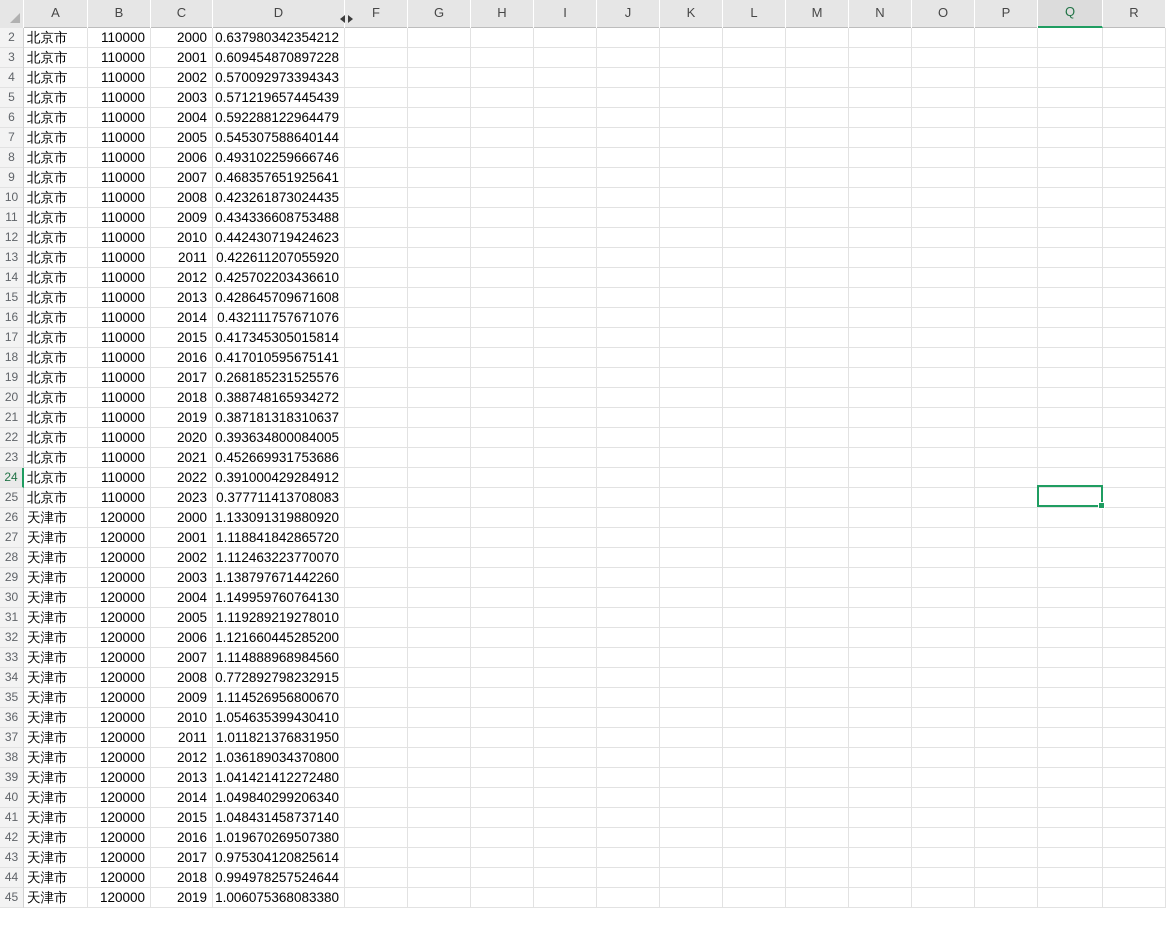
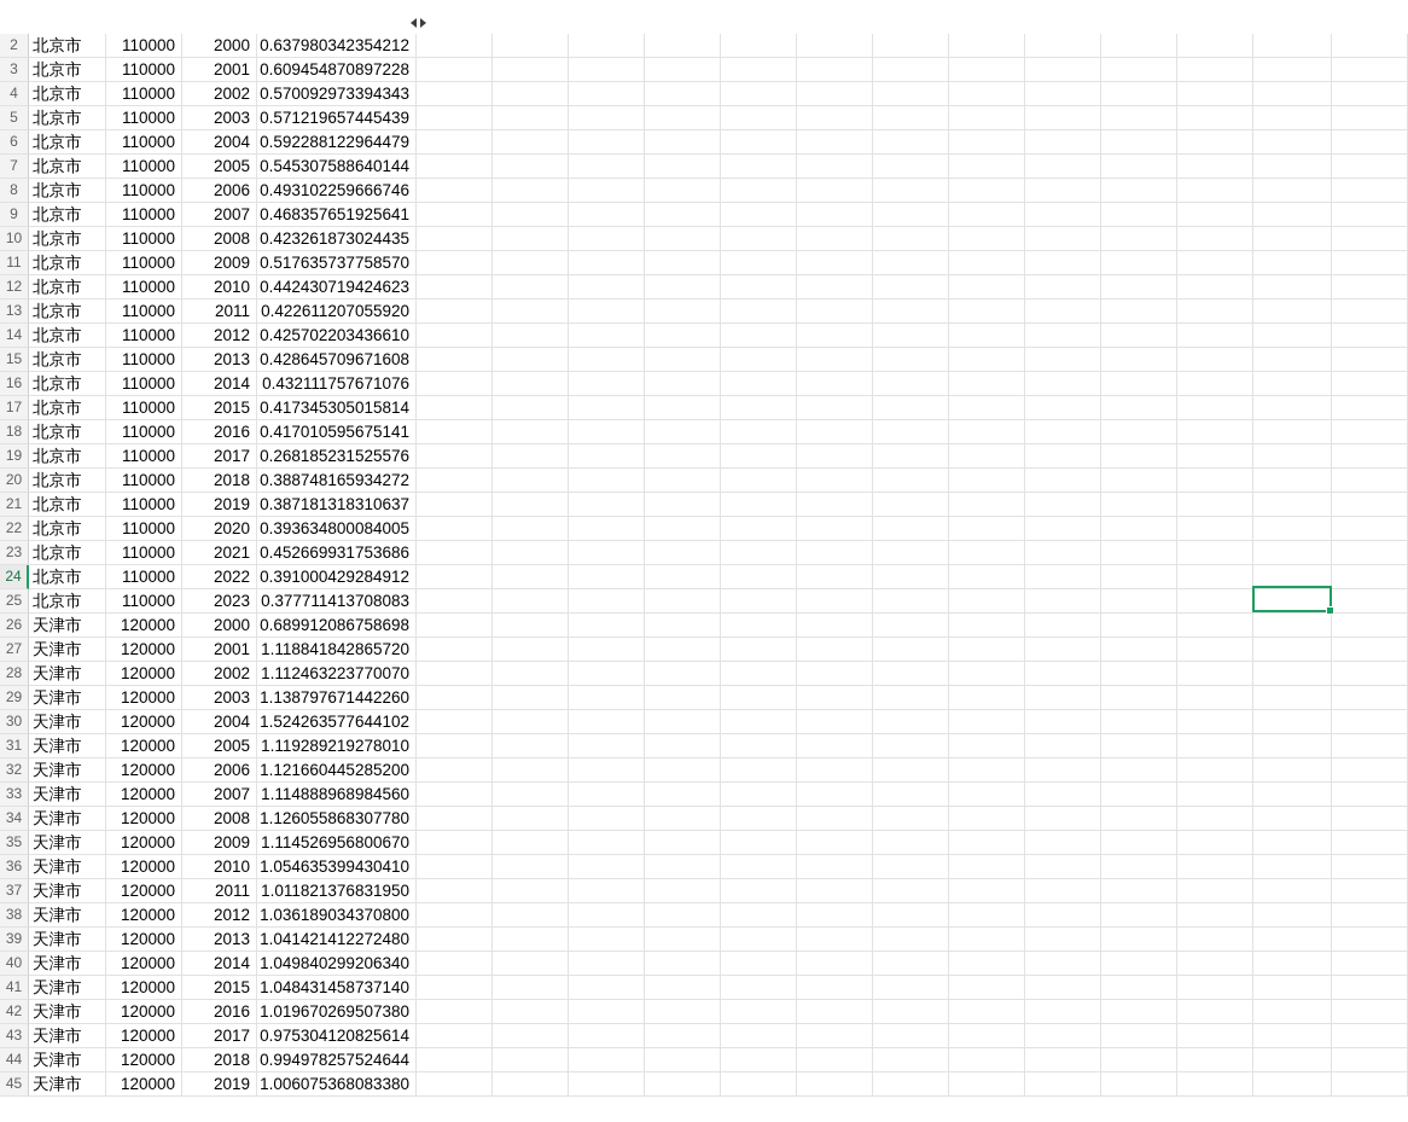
- A
- B
- C
- D
- F
- G
- H
- I
- J
- K
- L
- M
- N
- O
- P
- Q
- R
  2
  北京市
  110000
  2000
  0.637980342354212
  3
  北京市
  110000
  2001
  0.609454870897228
  4
  北京市
  110000
  2002
  0.570092973394343
  5
  北京市
  110000
  2003
  0.571219657445439
  6
  北京市
  110000
  2004
  0.592288122964479
  7
  北京市
  110000
  2005
  0.545307588640144
  8
  北京市
  110000
  2006
  0.493102259666746
  9
  北京市
  110000
  2007
  0.468357651925641
  10
  北京市
  110000
  2008
  0.423261873024435
  11
  北京市
  110000
  2009
- 0.434336608753488
+ 0.517635737758570
  12
  北京市
  110000
  2010
  0.442430719424623
  13
  北京市
  110000
  2011
  0.422611207055920
  14
  北京市
  110000
  2012
  0.425702203436610
  15
  北京市
  110000
  2013
  0.428645709671608
  16
  北京市
  110000
  2014
  0.432111757671076
  17
  北京市
  110000
  2015
  0.417345305015814
  18
  北京市
  110000
  2016
  0.417010595675141
  19
  北京市
  110000
  2017
  0.268185231525576
  20
  北京市
  110000
  2018
  0.388748165934272
  21
  北京市
  110000
  2019
  0.387181318310637
  22
  北京市
  110000
  2020
  0.393634800084005
  23
  北京市
  110000
  2021
  0.452669931753686
  24
  北京市
  110000
  2022
  0.391000429284912
  25
  北京市
  110000
  2023
  0.377711413708083
  26
  天津市
  120000
  2000
- 1.133091319880920
+ 0.689912086758698
  27
  天津市
  120000
  2001
  1.118841842865720
  28
  天津市
  120000
  2002
  1.112463223770070
  29
  天津市
  120000
  2003
  1.138797671442260
  30
  天津市
  120000
  2004
- 1.149959760764130
+ 1.524263577644102
  31
  天津市
  120000
  2005
  1.119289219278010
  32
  天津市
  120000
  2006
  1.121660445285200
  33
  天津市
  120000
  2007
  1.114888968984560
  34
  天津市
  120000
  2008
- 0.772892798232915
+ 1.126055868307780
  35
  天津市
  120000
  2009
  1.114526956800670
  36
  天津市
  120000
  2010
  1.054635399430410
  37
  天津市
  120000
  2011
  1.011821376831950
  38
  天津市
  120000
  2012
  1.036189034370800
  39
  天津市
  120000
  2013
  1.041421412272480
  40
  天津市
  120000
  2014
  1.049840299206340
  41
  天津市
  120000
  2015
  1.048431458737140
  42
  天津市
  120000
  2016
  1.019670269507380
  43
  天津市
  120000
  2017
  0.975304120825614
  44
  天津市
  120000
  2018
  0.994978257524644
  45
  天津市
  120000
  2019
  1.006075368083380
